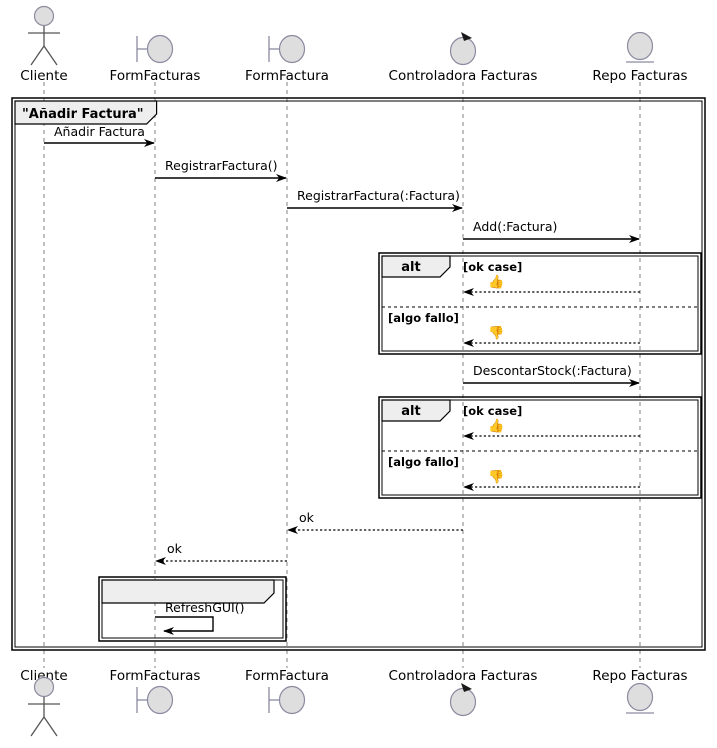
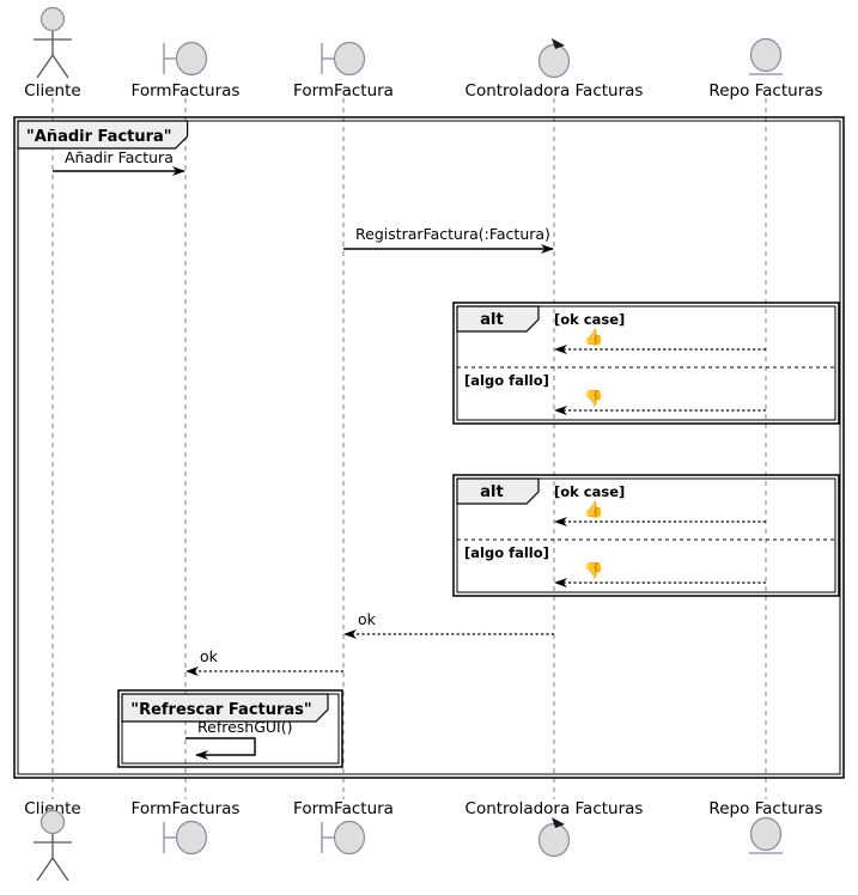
  "Añadir Factura"
  alt
  [ok case]
  [algo fallo]
  alt
  [ok case]
  [algo fallo]
+ "Refrescar Facturas"
  Añadir Factura
- RegistrarFactura()
  RegistrarFactura(:Factura)
- Add(:Factura)
  👍
  👎
- DescontarStock(:Factura)
  👍
  👎
  ok
  ok
  RefreshGUI()
  Cliente
  FormFacturas
  FormFactura
  Controladora Facturas
  Repo Facturas
  Cliente
  FormFacturas
  FormFactura
  Controladora Facturas
  Repo Facturas
